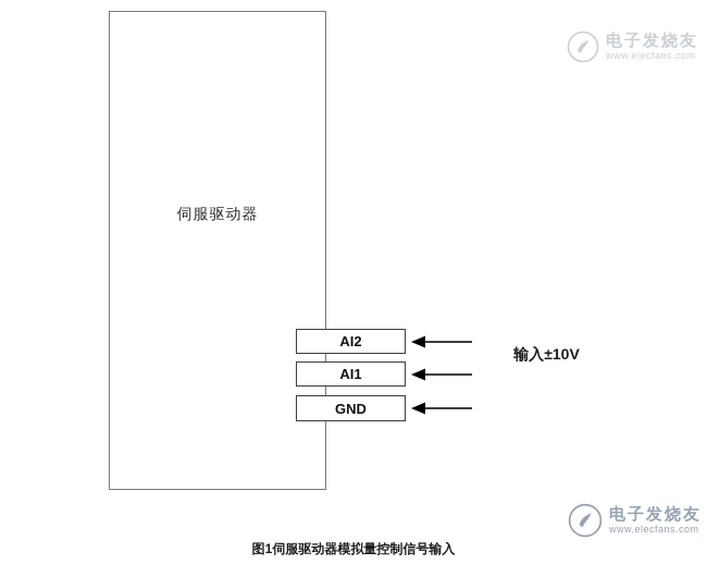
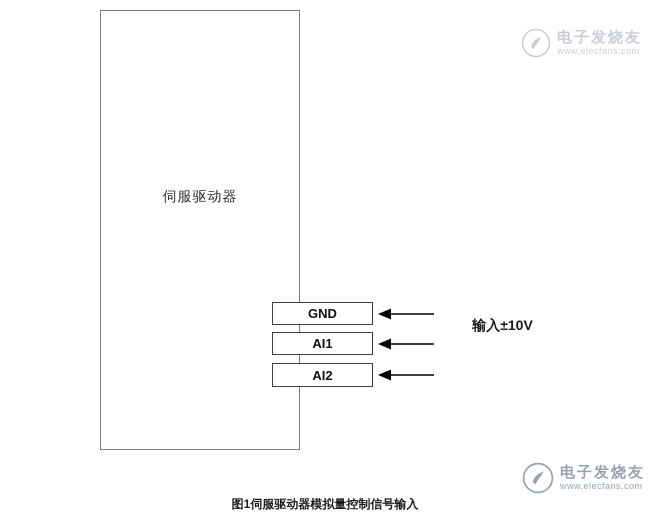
  伺服驱动器
- AI2
+ GND
  AI1
- GND
+ AI2
  输入±10V
  图1伺服驱动器模拟量控制信号输入
  电子发烧友
  www.elecfans.com
  电子发烧友
  www.elecfans.com
